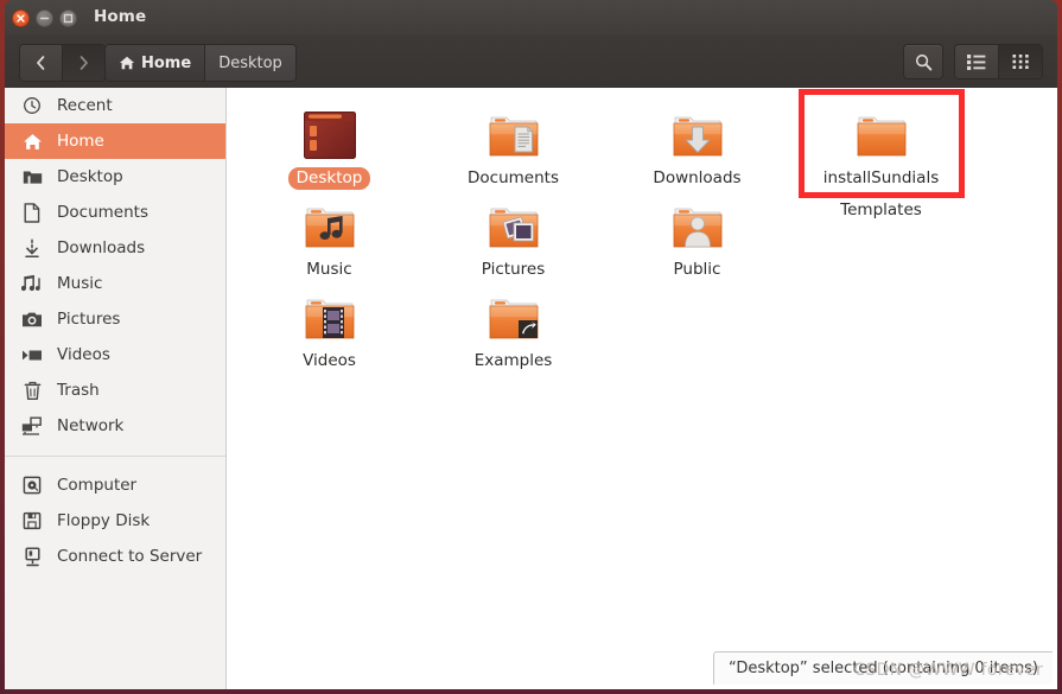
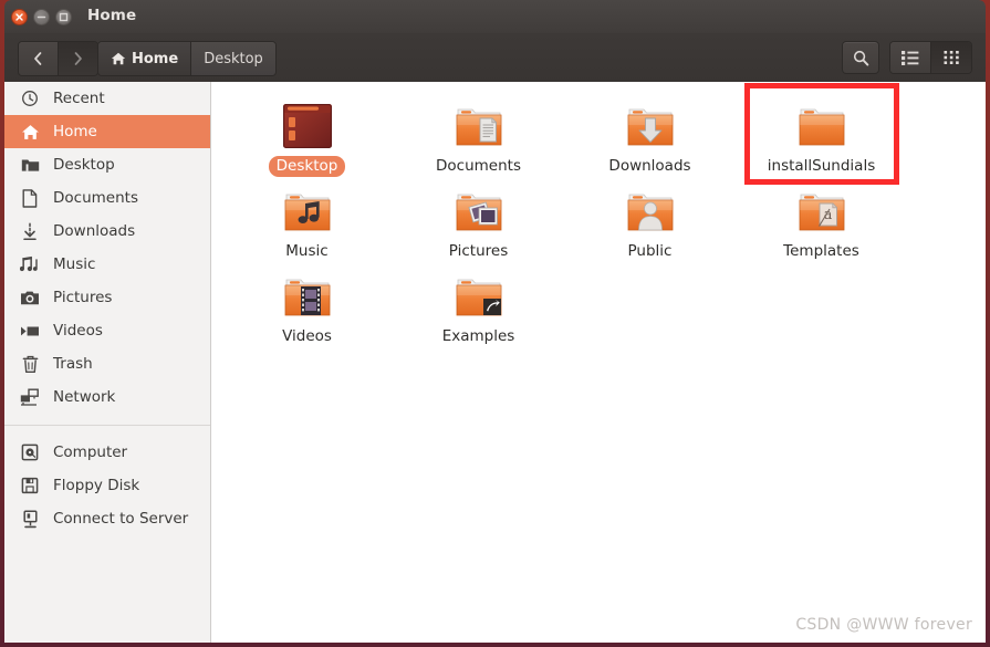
  Home
  Home
  Desktop
  Recent
  Home
  Desktop
  Documents
  Downloads
  Music
  Pictures
  Videos
  Trash
  Network
  Computer
  Floppy Disk
  Connect to Server
  Desktop
  Documents
  Downloads
  installSundials
  Music
  Pictures
  Public
+ a
  Templates
  Videos
  Examples
- “Desktop” selected (containing 0 items)
  CSDN @WWW forever
